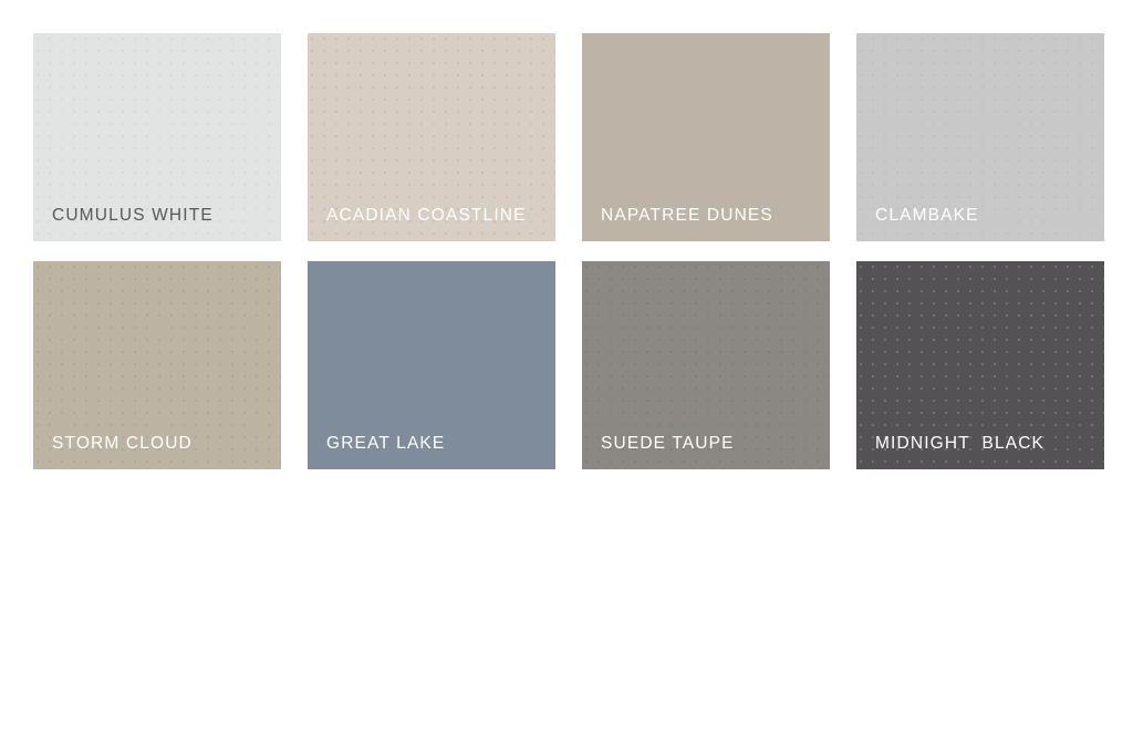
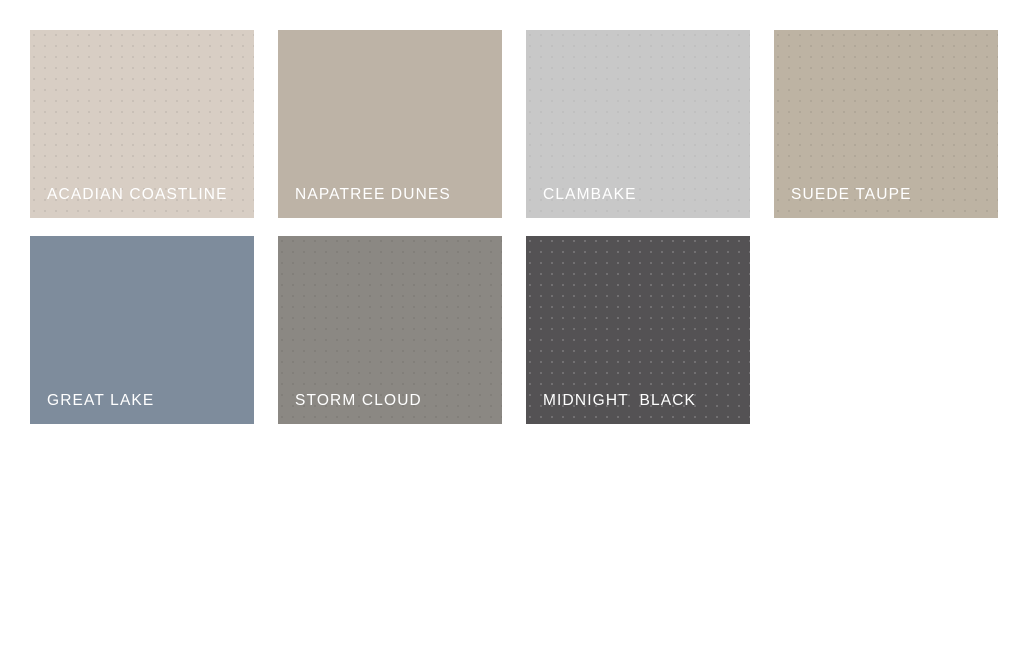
- CUMULUS WHITE
  ACADIAN COASTLINE
  NAPATREE DUNES
  CLAMBAKE
- STORM CLOUD
+ SUEDE TAUPE
  GREAT LAKE
- SUEDE TAUPE
+ STORM CLOUD
  MIDNIGHT BLACK
